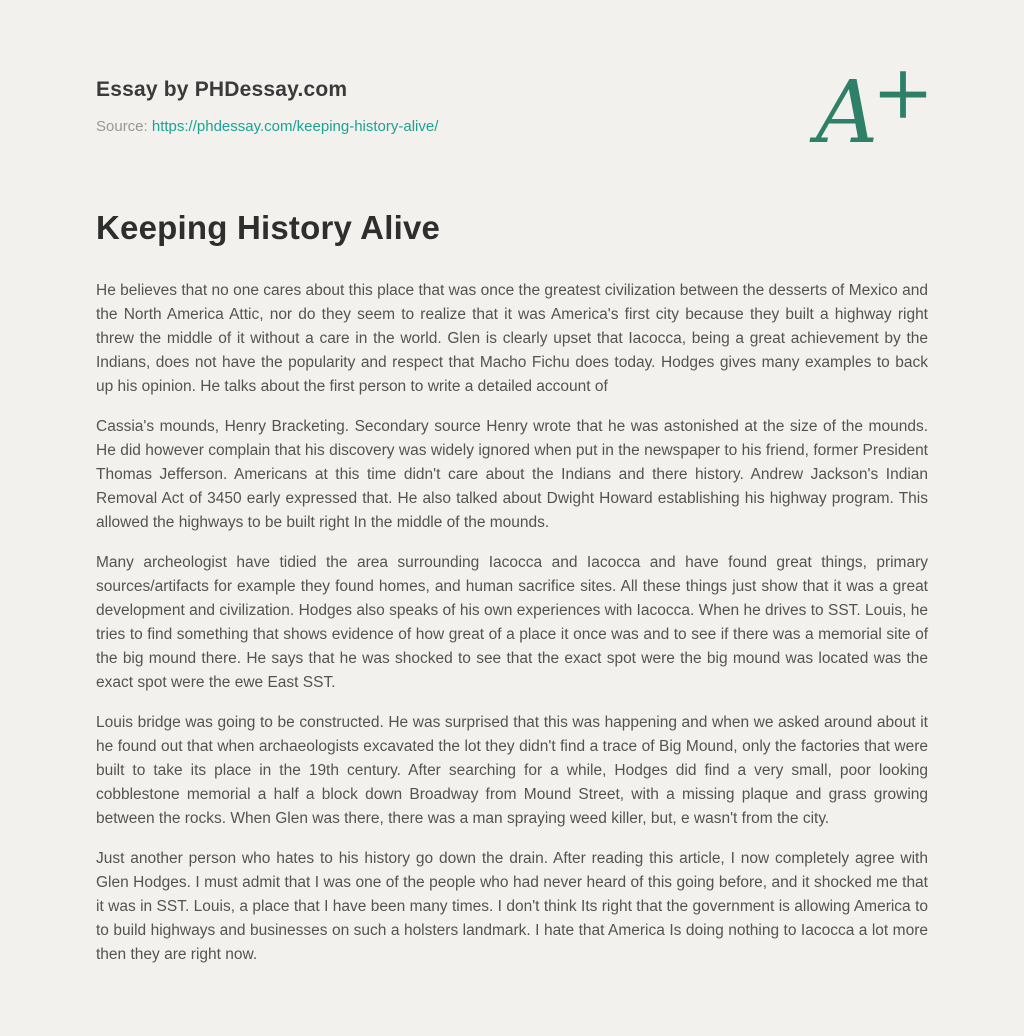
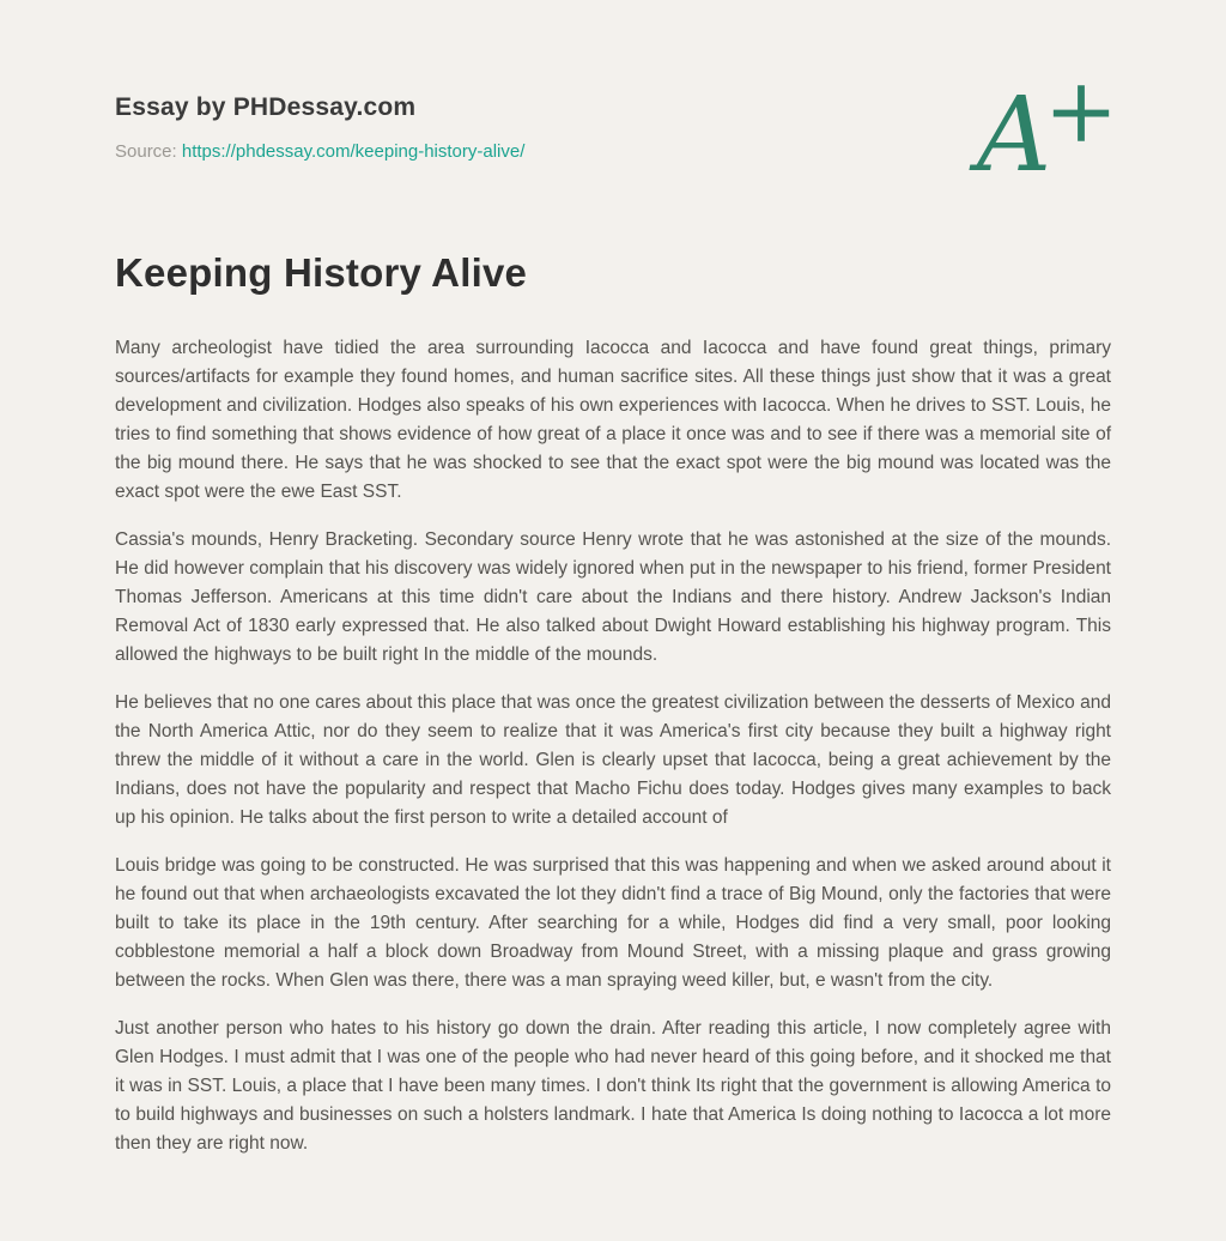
  Essay by PHDessay.com
  Source: https://phdessay.com/keeping-history-alive/
  A
  +
  Keeping History Alive
- He believes that no one cares about this place that was once the greatest civilization between the desserts of Mexico and the North America Attic, nor do they seem to realize that it was America's first city because they built a highway right threw the middle of it without a care in the world. Glen is clearly upset that Iacocca, being a great achievement by the Indians, does not have the popularity and respect that Macho Fichu does today. Hodges gives many examples to back up his opinion. He talks about the first person to write a detailed account of
+ Many archeologist have tidied the area surrounding Iacocca and Iacocca and have found great things, primary sources/artifacts for example they found homes, and human sacrifice sites. All these things just show that it was a great development and civilization. Hodges also speaks of his own experiences with Iacocca. When he drives to SST. Louis, he tries to find something that shows evidence of how great of a place it once was and to see if there was a memorial site of the big mound there. He says that he was shocked to see that the exact spot were the big mound was located was the exact spot were the ewe East SST.
- Cassia's mounds, Henry Bracketing. Secondary source Henry wrote that he was astonished at the size of the mounds. He did however complain that his discovery was widely ignored when put in the newspaper to his friend, former President Thomas Jefferson. Americans at this time didn't care about the Indians and there history. Andrew Jackson's Indian Removal Act of 3450 early expressed that. He also talked about Dwight Howard establishing his highway program. This allowed the highways to be built right In the middle of the mounds.
+ Cassia's mounds, Henry Bracketing. Secondary source Henry wrote that he was astonished at the size of the mounds. He did however complain that his discovery was widely ignored when put in the newspaper to his friend, former President Thomas Jefferson. Americans at this time didn't care about the Indians and there history. Andrew Jackson's Indian Removal Act of 1830 early expressed that. He also talked about Dwight Howard establishing his highway program. This allowed the highways to be built right In the middle of the mounds.
- Many archeologist have tidied the area surrounding Iacocca and Iacocca and have found great things, primary sources/artifacts for example they found homes, and human sacrifice sites. All these things just show that it was a great development and civilization. Hodges also speaks of his own experiences with Iacocca. When he drives to SST. Louis, he tries to find something that shows evidence of how great of a place it once was and to see if there was a memorial site of the big mound there. He says that he was shocked to see that the exact spot were the big mound was located was the exact spot were the ewe East SST.
+ He believes that no one cares about this place that was once the greatest civilization between the desserts of Mexico and the North America Attic, nor do they seem to realize that it was America's first city because they built a highway right threw the middle of it without a care in the world. Glen is clearly upset that Iacocca, being a great achievement by the Indians, does not have the popularity and respect that Macho Fichu does today. Hodges gives many examples to back up his opinion. He talks about the first person to write a detailed account of
  Louis bridge was going to be constructed. He was surprised that this was happening and when we asked around about it he found out that when archaeologists excavated the lot they didn't find a trace of Big Mound, only the factories that were built to take its place in the 19th century. After searching for a while, Hodges did find a very small, poor looking cobblestone memorial a half a block down Broadway from Mound Street, with a missing plaque and grass growing between the rocks. When Glen was there, there was a man spraying weed killer, but, e wasn't from the city.
  Just another person who hates to his history go down the drain. After reading this article, I now completely agree with Glen Hodges. I must admit that I was one of the people who had never heard of this going before, and it shocked me that it was in SST. Louis, a place that I have been many times. I don't think Its right that the government is allowing America to to build highways and businesses on such a holsters landmark. I hate that America Is doing nothing to Iacocca a lot more then they are right now.
